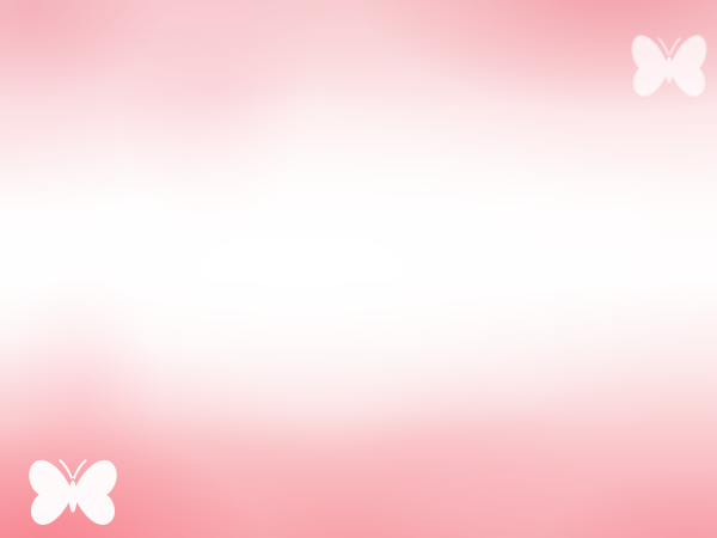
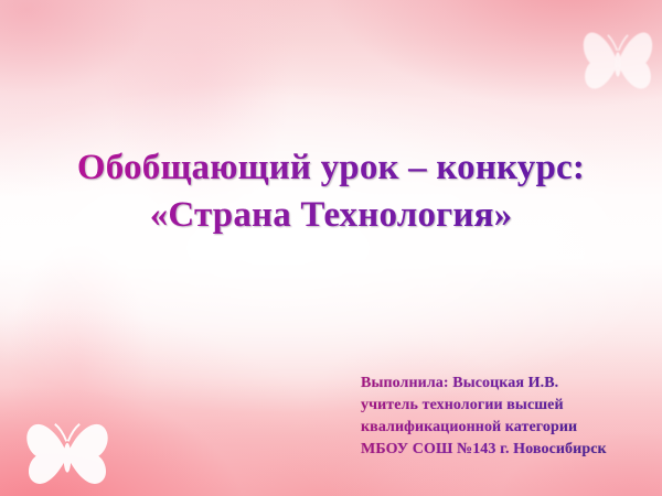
+ Обобщающий урок – конкурс:
+ «Страна Технология»
+ Выполнила: Высоцкая И.В.
+ учитель технологии высшей
+ квалификационной категории
+ МБОУ СОШ №143 г. Новосибирск
